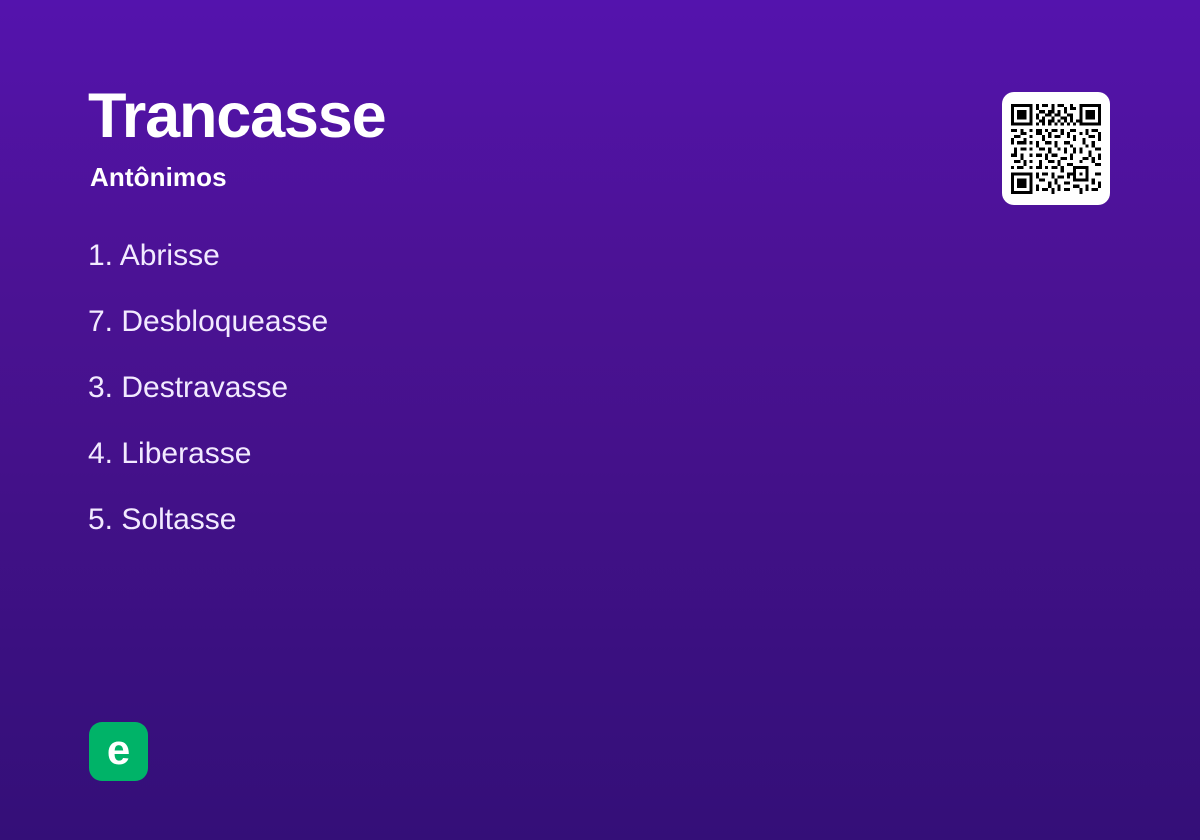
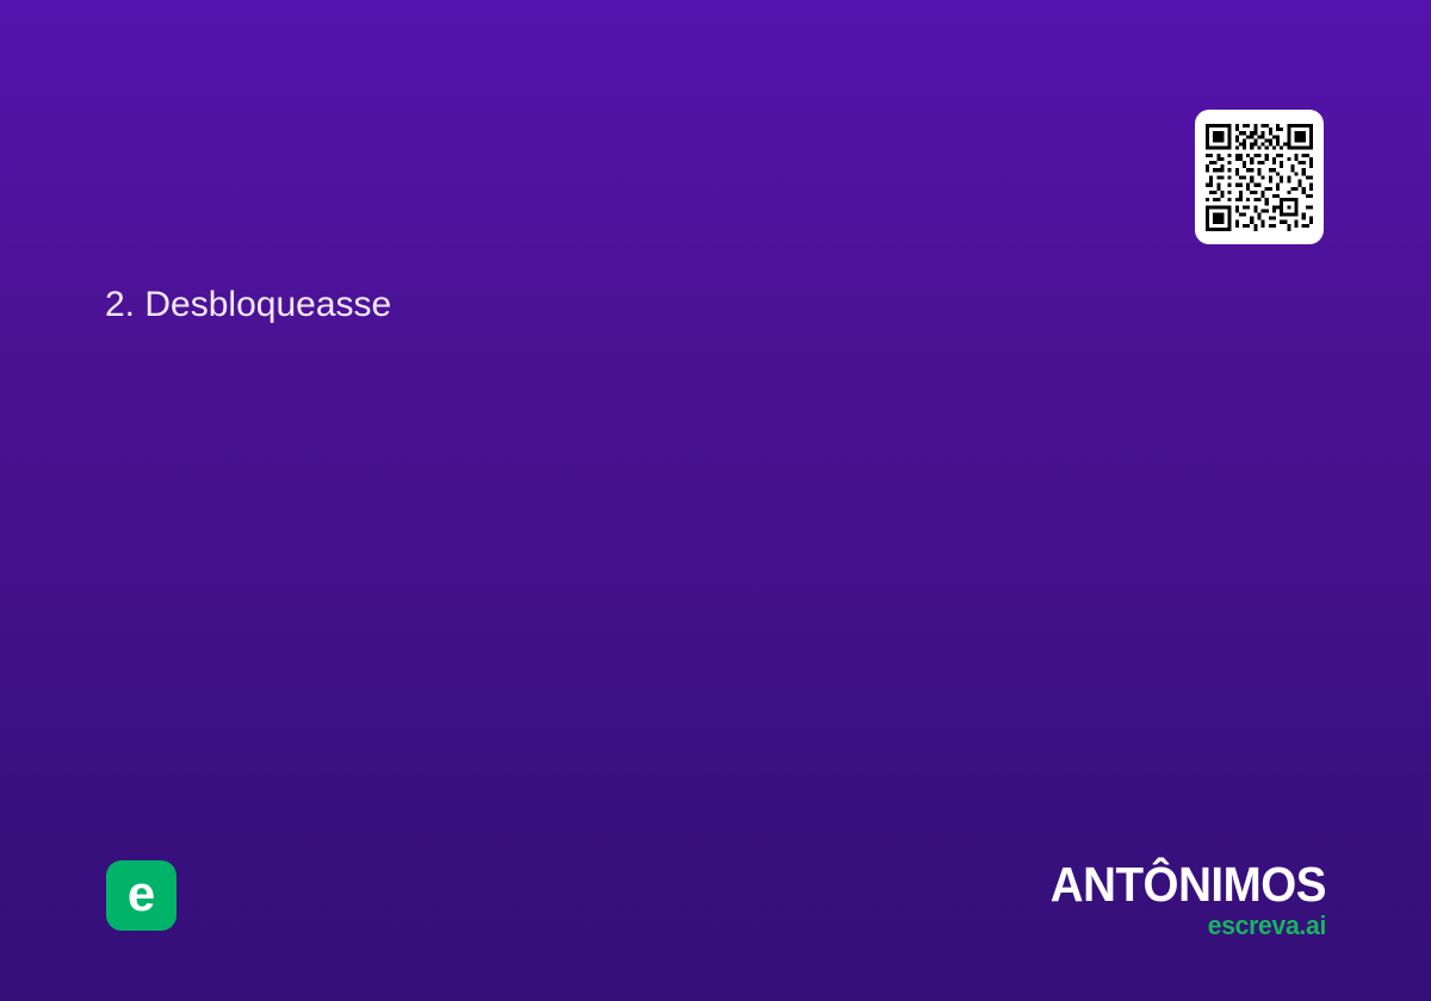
- Trancasse
- Antônimos
- 1. Abrisse
- 7. Desbloqueasse
+ 2. Desbloqueasse
- 3. Destravasse
- 4. Liberasse
- 5. Soltasse
  e
+ ANTÔNIMOS
+ escreva.ai
